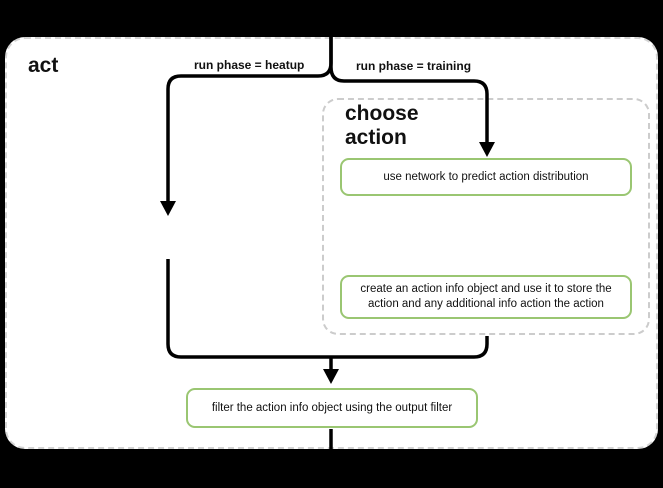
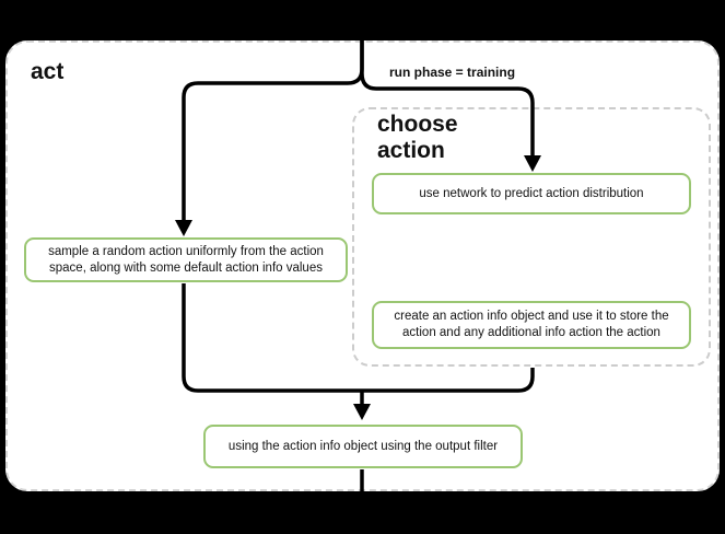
  act
  choose action
- run phase = heatup
  run phase = training
+ sample a random action uniformly from the action space, along with some default action info values
  use network to predict action distribution
  create an action info object and use it to store the action and any additional info action the action
- filter the action info object using the output filter
+ using the action info object using the output filter
